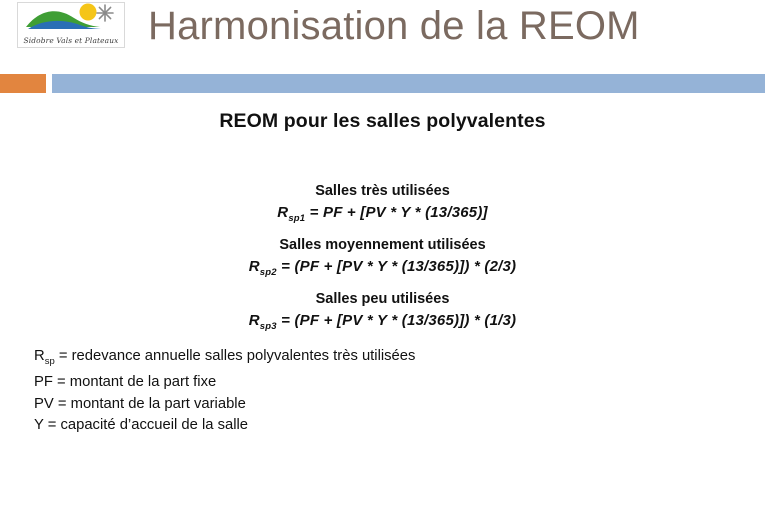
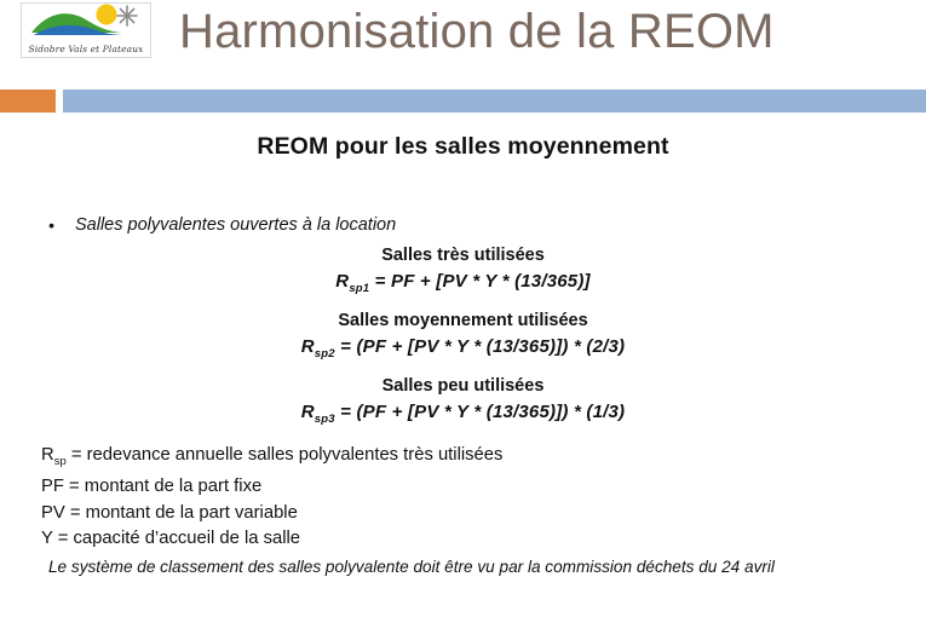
  Sidobre Vals et Plateaux
  Harmonisation de la REOM
- REOM pour les salles polyvalentes
+ REOM pour les salles moyennement
+ •
+ Salles polyvalentes ouvertes à la location
  Salles très utilisées
  Rsp1 = PF + [PV * Y * (13/365)]
  Salles moyennement utilisées
  Rsp2 = (PF + [PV * Y * (13/365)]) * (2/3)
  Salles peu utilisées
  Rsp3 = (PF + [PV * Y * (13/365)]) * (1/3)
  Rsp = redevance annuelle salles polyvalentes très utilisées
  PF = montant de la part fixe
  PV = montant de la part variable
  Y = capacité d’accueil de la salle
+ Le système de classement des salles polyvalente doit être vu par la commission déchets du 24 avril
